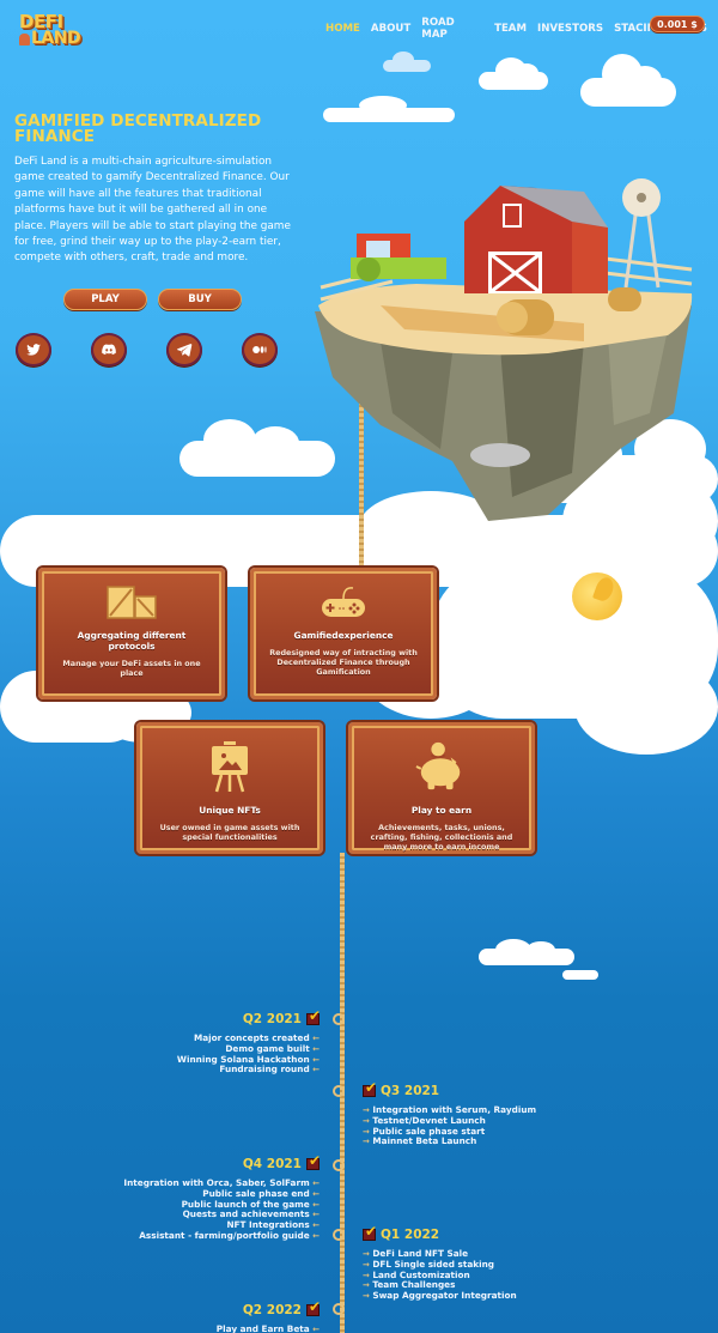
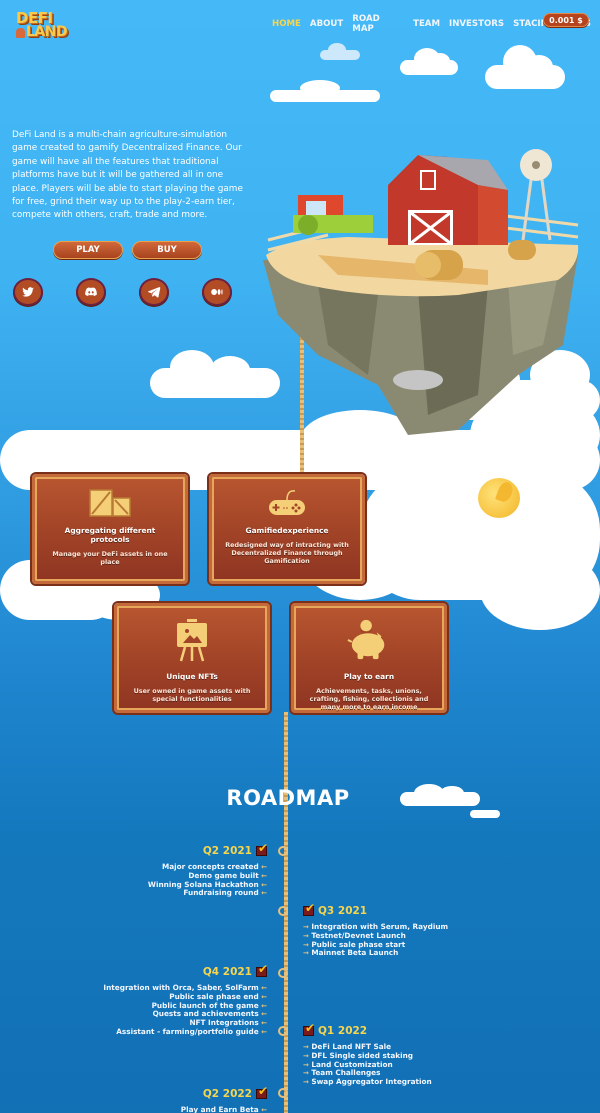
  DEFI
  LAND
  HOME
  ABOUT
  ROAD MAP
  TEAM
  INVESTORS
  STACI
  0.001 $
- GAMIFIED DECENTRALIZED FINANCE
  DeFi Land is a multi-chain agriculture-simulation game created to gamify Decentralized Finance. Our game will have all the features that traditional platforms have but it will be gathered all in one place. Players will be able to start playing the game for free, grind their way up to the play-2-earn tier, compete with others, craft, trade and more.
  PLAY
  BUY
  Aggregating different protocols
  Manage your DeFi assets in one place
  Gamifiedexperience
  Redesigned way of intracting with Decentralized Finance through Gamification
  Unique NFTs
  User owned in game assets with special functionalities
  Play to earn
  Achievements, tasks, unions, crafting, fishing, collectionis and many more to earn income
+ ROADMAP
  Q2 2021
  Major concepts created
  Demo game built
  Winning Solana Hackathon
  Fundraising round
  Q3 2021
  Integration with Serum, Raydium
  Testnet/Devnet Launch
  Public sale phase start
  Mainnet Beta Launch
  Q4 2021
  Integration with Orca, Saber, SolFarm
  Public sale phase end
  Public launch of the game
  Quests and achievements
  NFT Integrations
  Assistant - farming/portfolio guide
  Q1 2022
  DeFi Land NFT Sale
  DFL Single sided staking
  Land Customization
  Team Challenges
  Swap Aggregator Integration
  Q2 2022
  Play and Earn Beta
